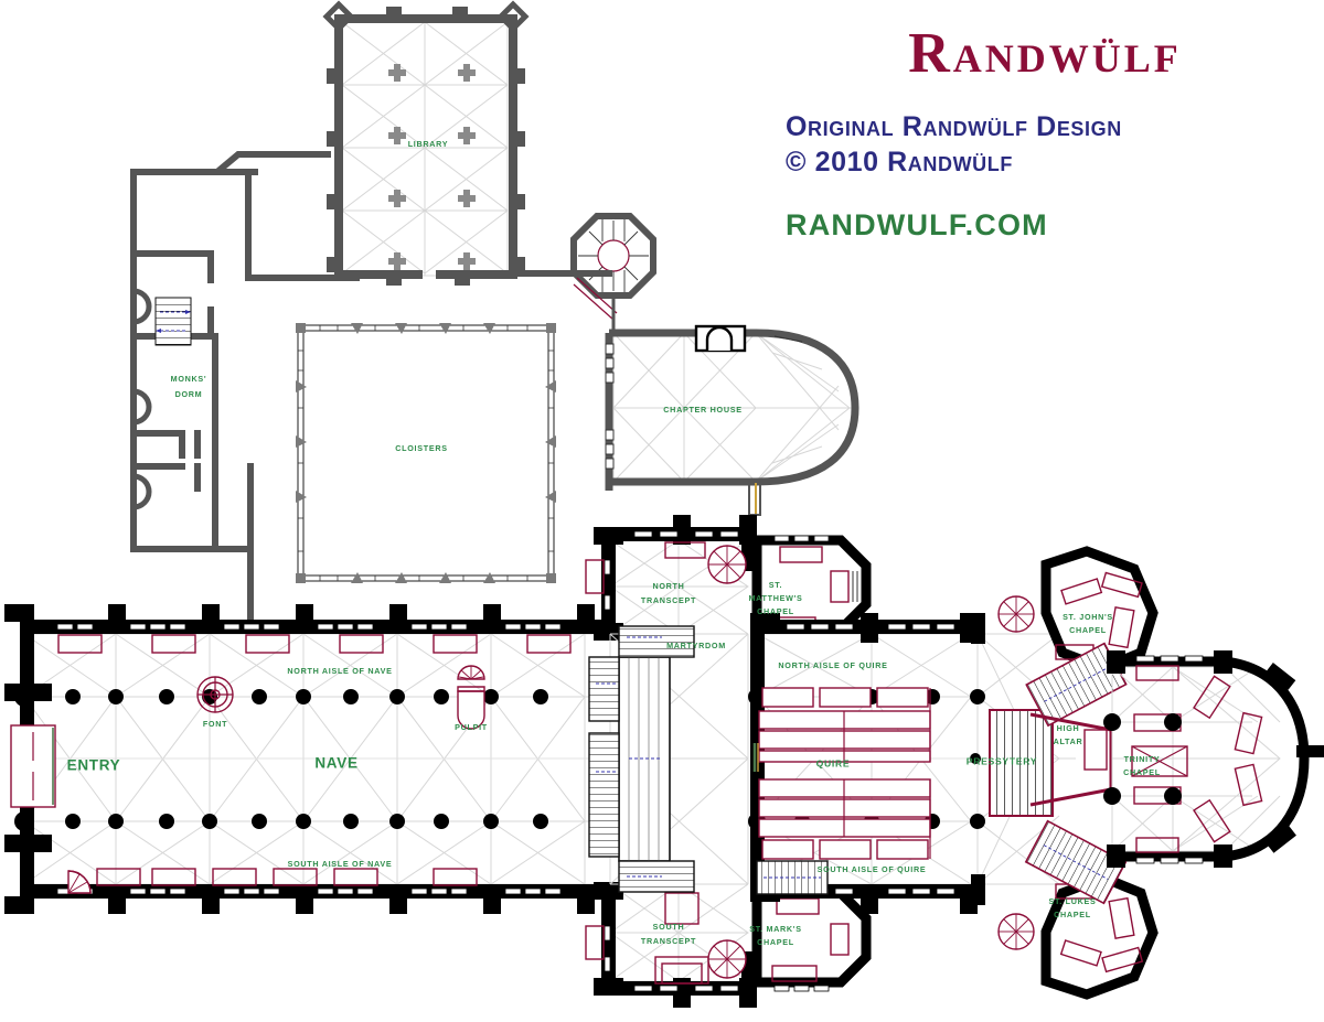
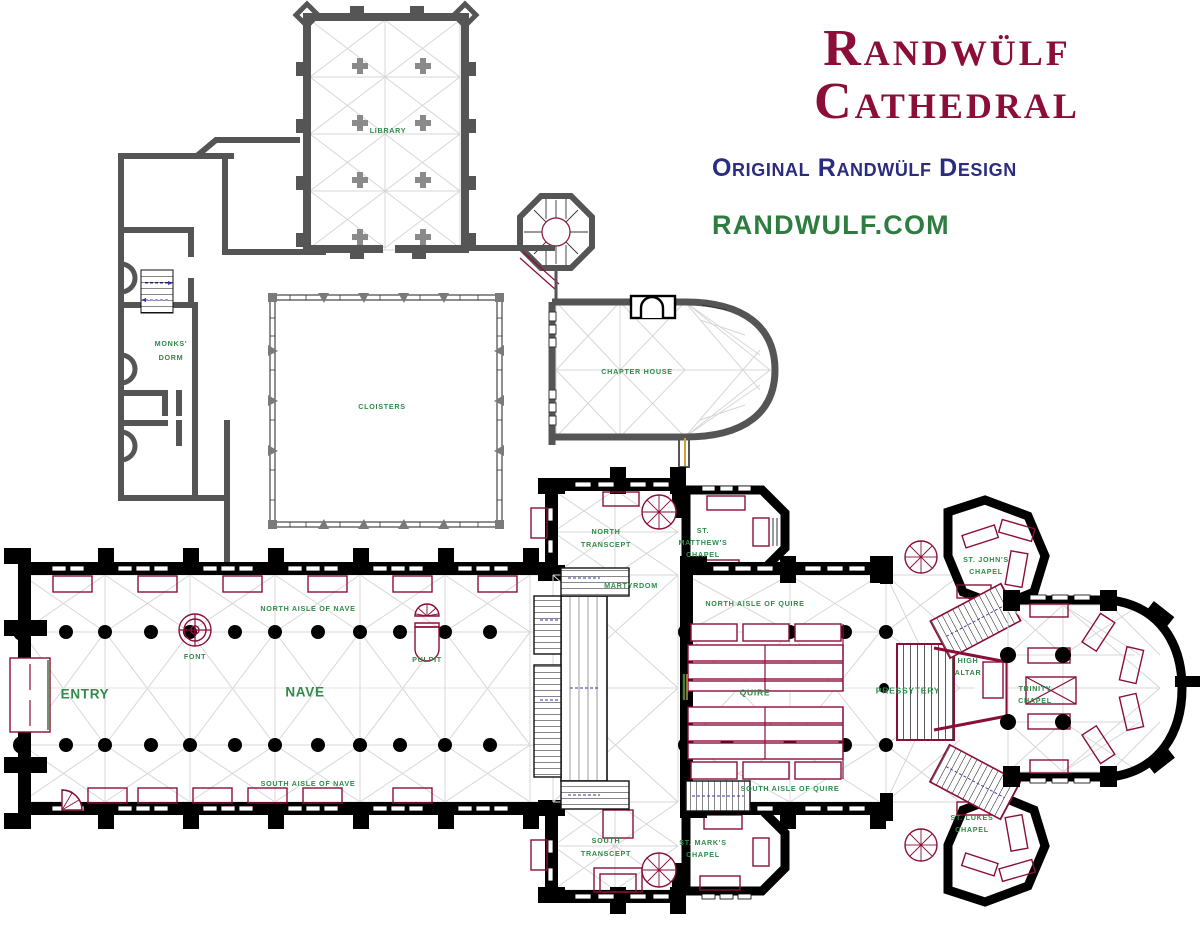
  Randwülf
+ Cathedral
  Original Randwülf Design
- © 2010 Randwülf
  RANDWULF.COM
  LIBRARY
  MONKS'
  DORM
  CLOISTERS
  CHAPTER HOUSE
  NORTH
  TRANSCEPT
  ST.
  MATTHEW'S
  CHAPEL
  MARTYRDOM
  NORTH AISLE OF NAVE
  NORTH AISLE OF QUIRE
  ST. JOHN'S
  CHAPEL
  FONT
  PULPIT
  HIGH
  ALTAR
  ENTRY
  NAVE
  QUIRE
  PRESSYTERY
  TRINITY
  CHAPEL
  SOUTH AISLE OF NAVE
  SOUTH AISLE OF QUIRE
  ST. LUKES
  CHAPEL
  SOUTH
  TRANSCEPT
  ST. MARK'S
  CHAPEL
